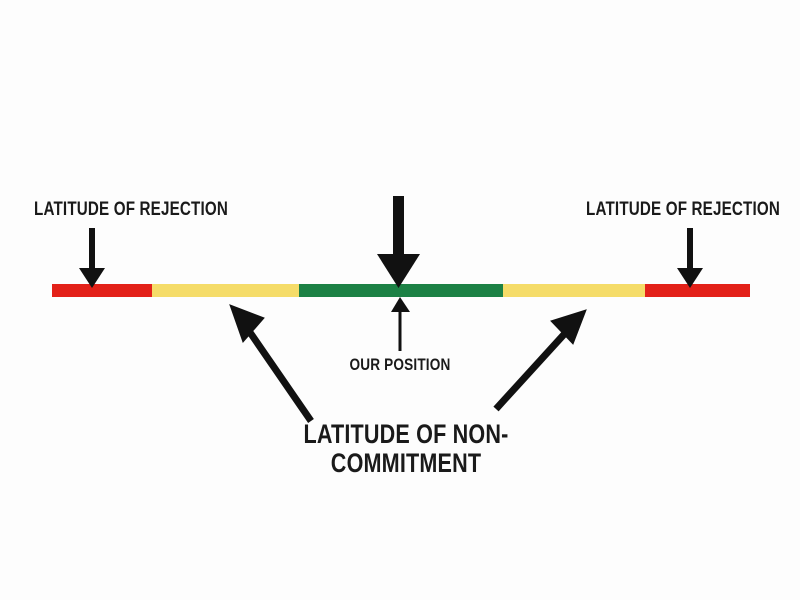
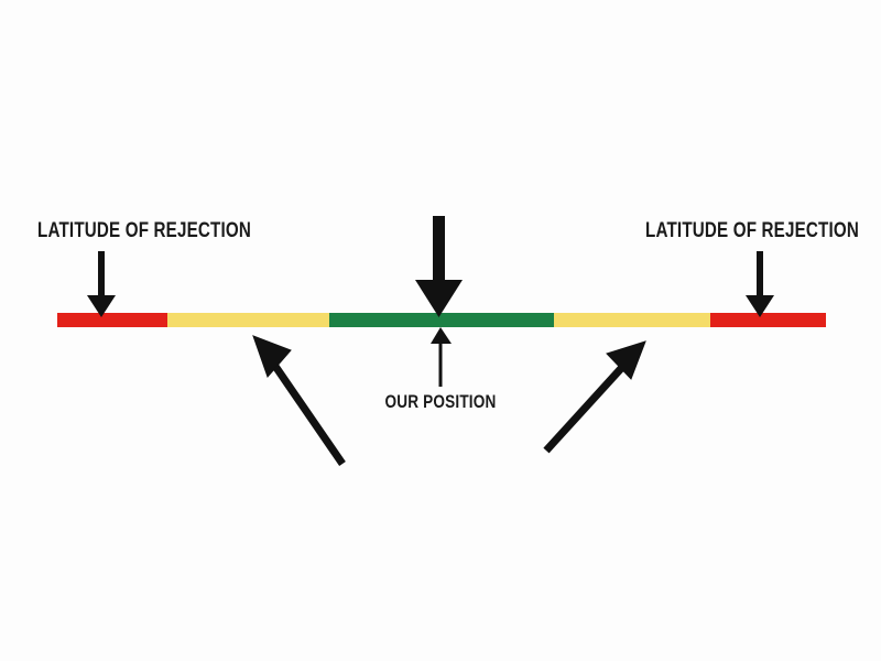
  LATITUDE OF REJECTION
  LATITUDE OF REJECTION
  OUR POSITION
- LATITUDE OF NON-
- COMMITMENT
